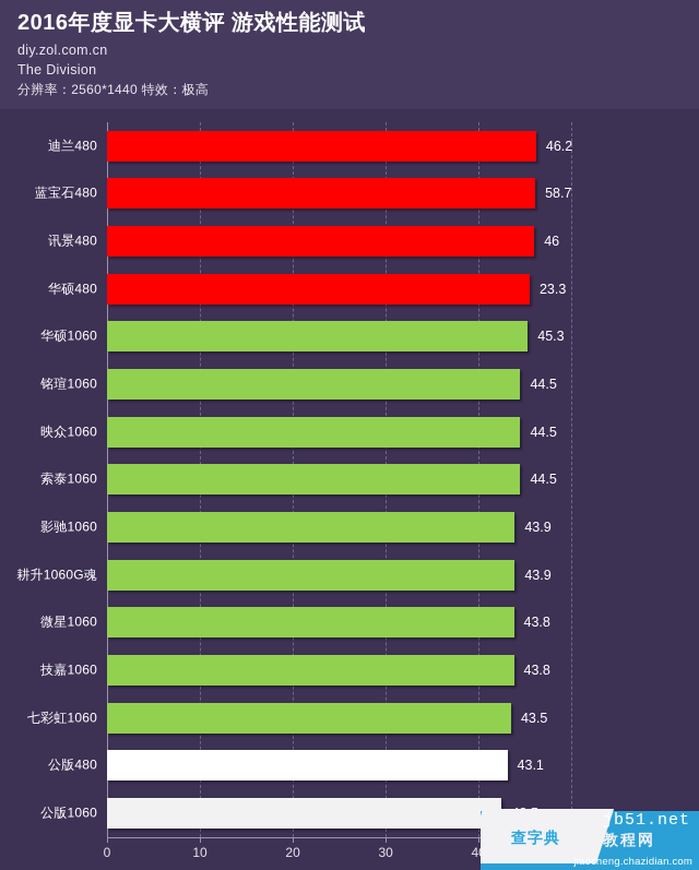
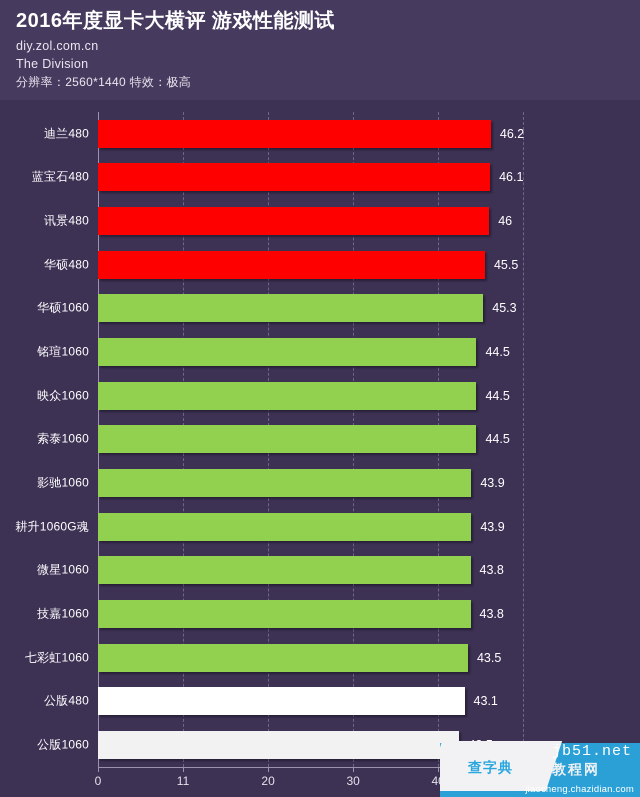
  2016年度显卡大横评 游戏性能测试
  diy.zol.com.cn
  The Division
  分辨率：2560*1440 特效：极高
  0
- 10
+ 11
  20
  30
  迪兰480
  46.2
  蓝宝石480
- 58.7
+ 46.1
  讯景480
  46
  华硕480
- 23.3
+ 45.5
  华硕1060
  45.3
  铭瑄1060
  44.5
  映众1060
  44.5
  索泰1060
  44.5
  影驰1060
  43.9
  耕升1060G魂
  43.9
  微星1060
  43.8
  技嘉1060
  43.8
  七彩虹1060
  43.5
  公版480
  43.1
  公版1060
  查字典
  jb51.net
  教程网
  jiaocheng.chazidian.com
